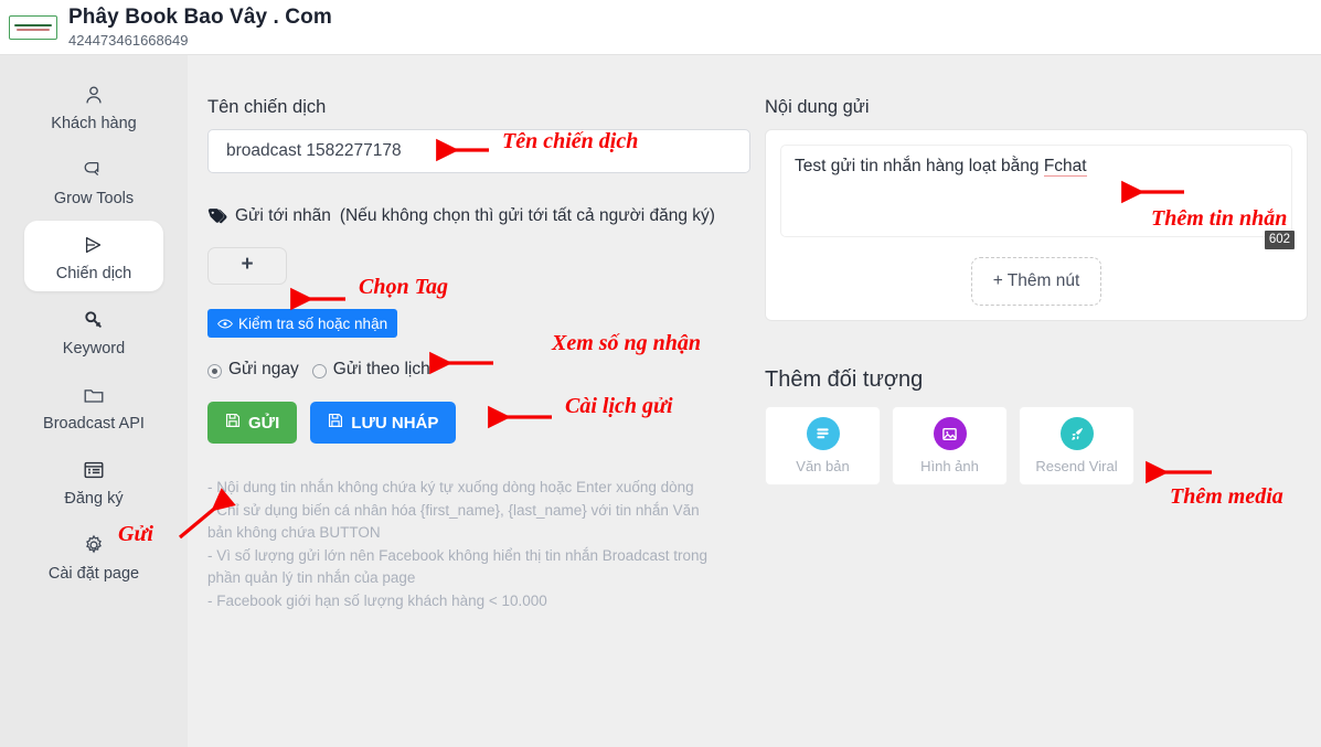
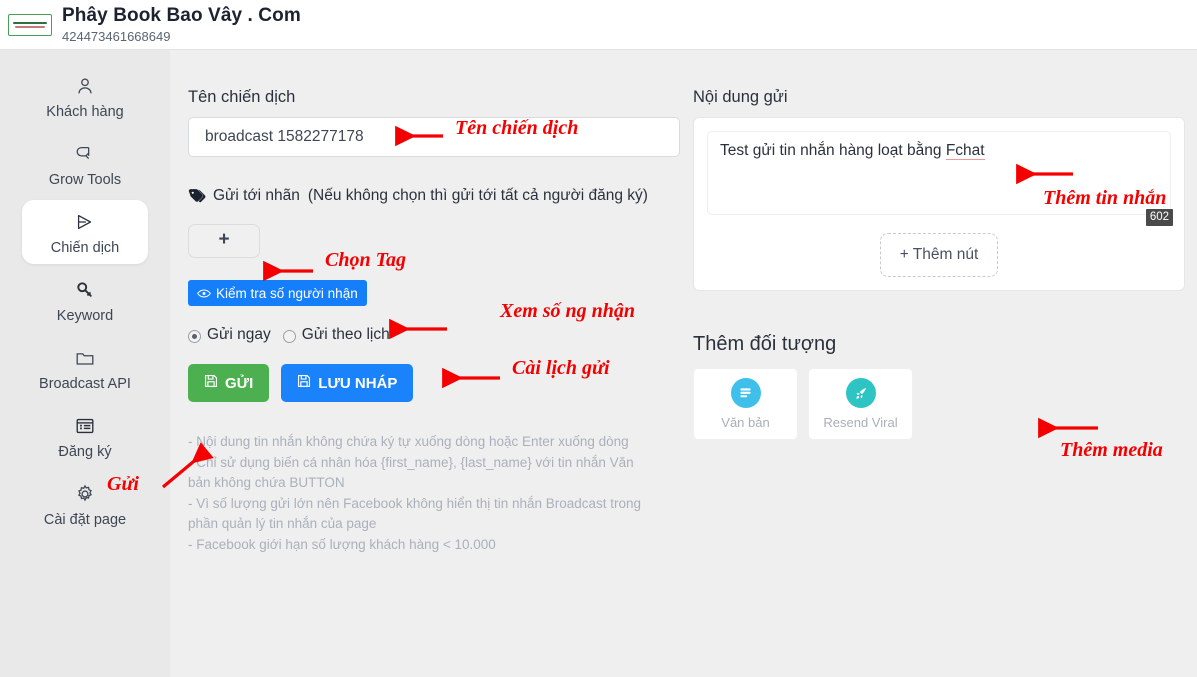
  Phây Book Bao Vây . Com
  424473461668649
  Khách hàng
  Grow Tools
  Chiến dịch
  Keyword
  Broadcast API
  Đăng ký
  Cài đặt page
  Tên chiến dịch
  broadcast 1582277178
  Gửi tới nhãn
  (Nếu không chọn thì gửi tới tất cả người đăng ký)
  +
- Kiểm tra số hoặc nhận
+ Kiểm tra số người nhận
  Gửi ngay
  Gửi theo lịch
  GỬI
  LƯU NHÁP
  - Nội dung tin nhắn không chứa ký tự xuống dòng hoặc Enter xuống dòng
  - Chỉ sử dụng biến cá nhân hóa {first_name}, {last_name} với tin nhắn Văn bản không chứa BUTTON
  - Vì số lượng gửi lớn nên Facebook không hiển thị tin nhắn Broadcast trong phần quản lý tin nhắn của page
  - Facebook giới hạn số lượng khách hàng < 10.000
  Nội dung gửi
  Test gửi tin nhắn hàng loạt bằng Fchat
  602
  + Thêm nút
  Thêm đối tượng
  Văn bản
- Hình ảnh
  Resend Viral
  Tên chiến dịch
  Chọn Tag
  Xem số ng nhận
  Cài lịch gửi
  Gửi
  Thêm tin nhắn
  Thêm media
